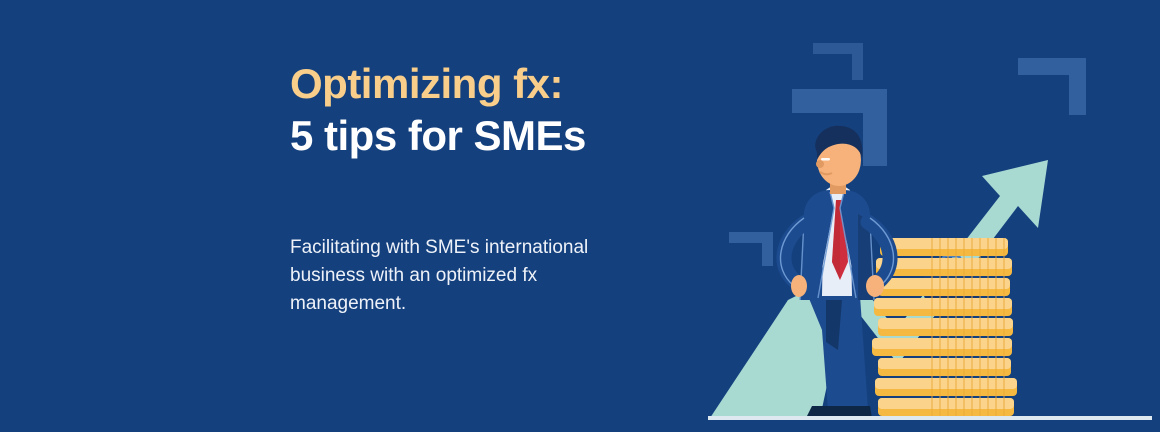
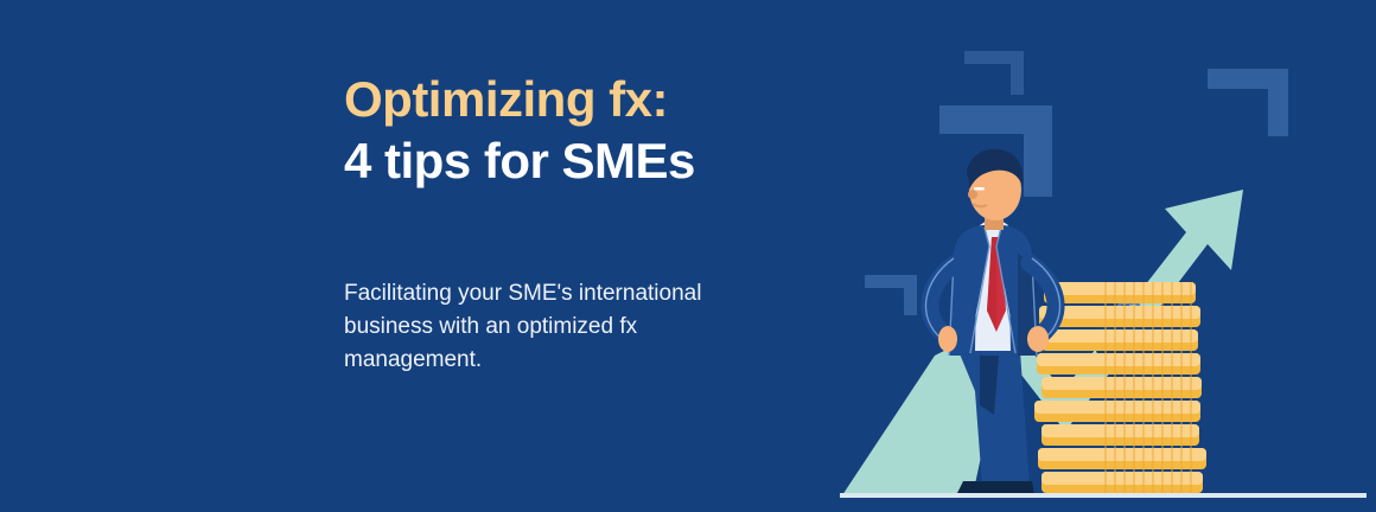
  Optimizing fx:
- 5 tips for SMEs
+ 4 tips for SMEs
- Facilitating with SME's international business with an optimized fx management.
+ Facilitating your SME's international business with an optimized fx management.
